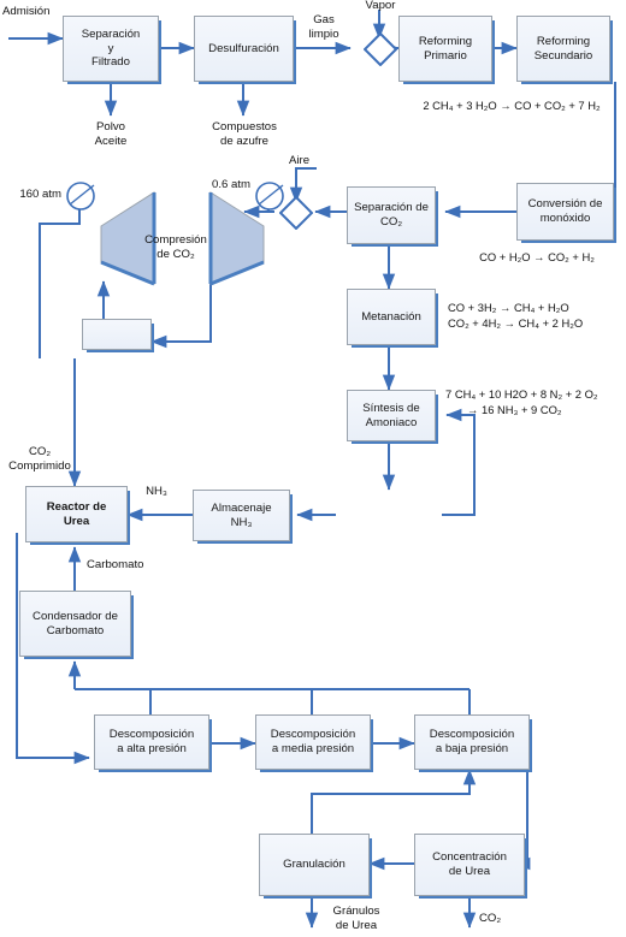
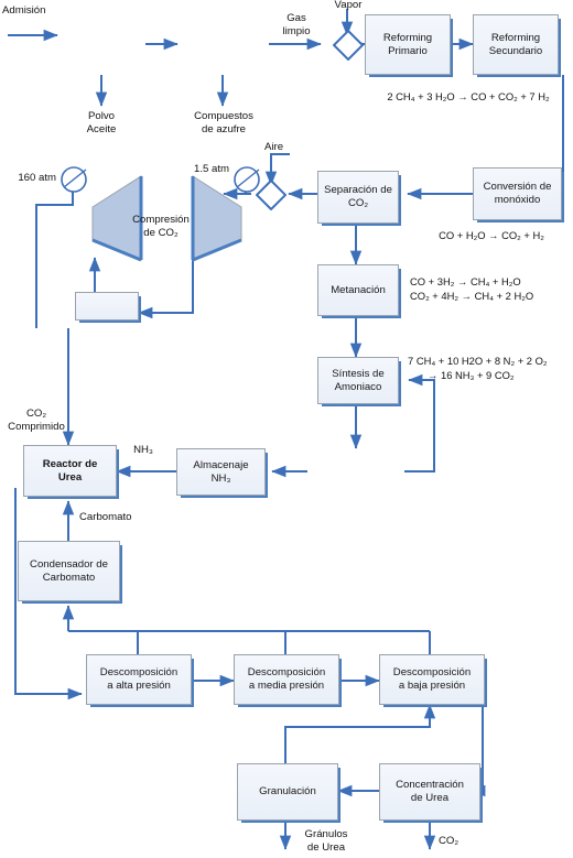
- Separación
- y
- Filtrado
- Desulfuración
  Reforming
  Primario
  Reforming
  Secundario
  Conversión de
  monóxido
  Separación de
  CO₂
  Metanación
  Síntesis de
  Amoniaco
  Almacenaje
  NH₃
  Reactor de
  Urea
  Condensador de
  Carbomato
  Descomposición
  a alta presión
  Descomposición
  a media presión
  Descomposición
  a baja presión
  Granulación
  Concentración
  de Urea
  160 atm
- 0.6 atm
+ 1.5 atm
  Admisión
  Polvo
  Aceite
  Compuestos
  de azufre
  Gas
  limpio
  Vapor
  Aire
  Compresión
  de CO₂
  CO₂
  Comprimido
  NH₃
  Carbomato
  Gránulos
  de Urea
  CO₂
  2 CH₄ + 3 H₂O → CO + CO₂ + 7 H₂
  CO + H₂O → CO₂ + H₂
  CO + 3H₂ → CH₄ + H₂O
  CO₂ + 4H₂ → CH₄ + 2 H₂O
  7 CH₄ + 10 H2O + 8 N₂ + 2 O₂
  → 16 NH₃ + 9 CO₂
